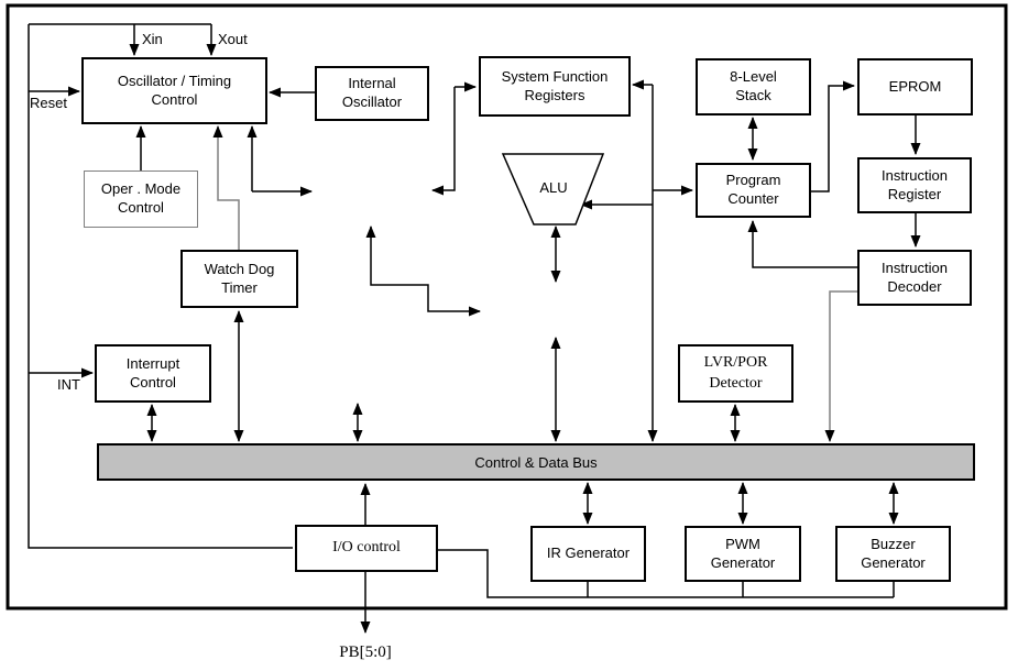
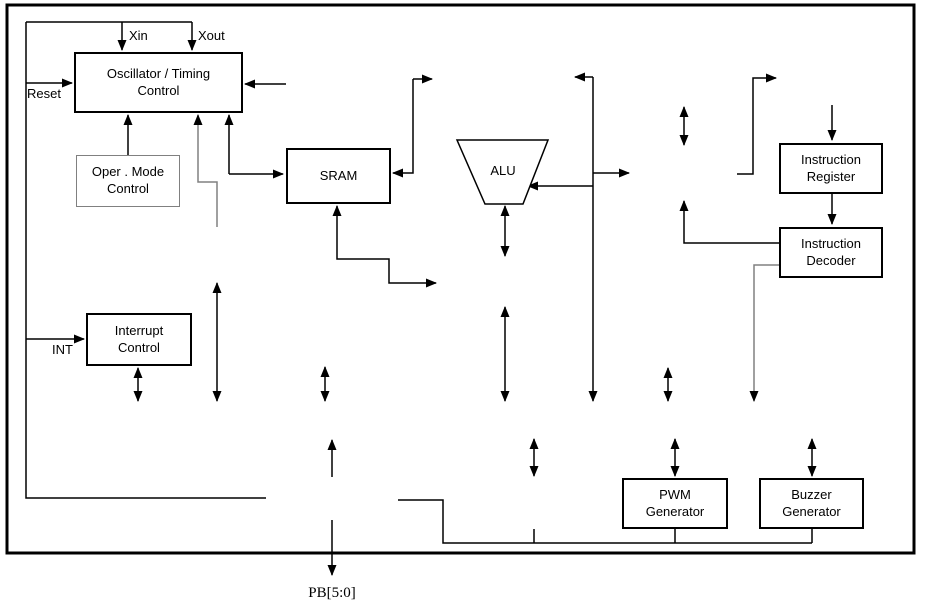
  Oscillator / Timing
  Control
- Internal
- Oscillator
- System Function
- Registers
- 8-Level
- Stack
- EPROM
  Oper . Mode
  Control
+ SRAM
  ALU
- Program
- Counter
  Instruction
  Register
- Watch Dog
- Timer
  Instruction
  Decoder
  Interrupt
  Control
- LVR/POR
- Detector
- Control & Data Bus
- I/O control
- IR Generator
  PWM
  Generator
  Buzzer
  Generator
  Xin
  Xout
  Reset
  INT
  PB[5:0]
